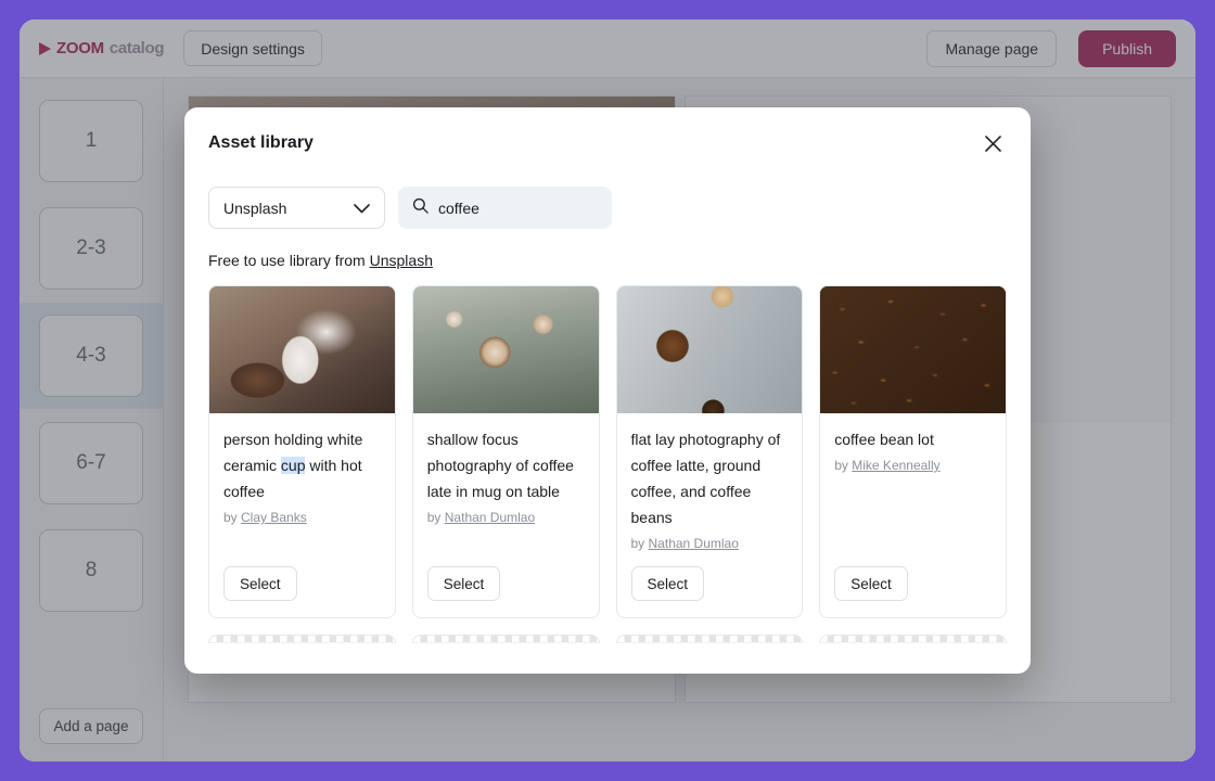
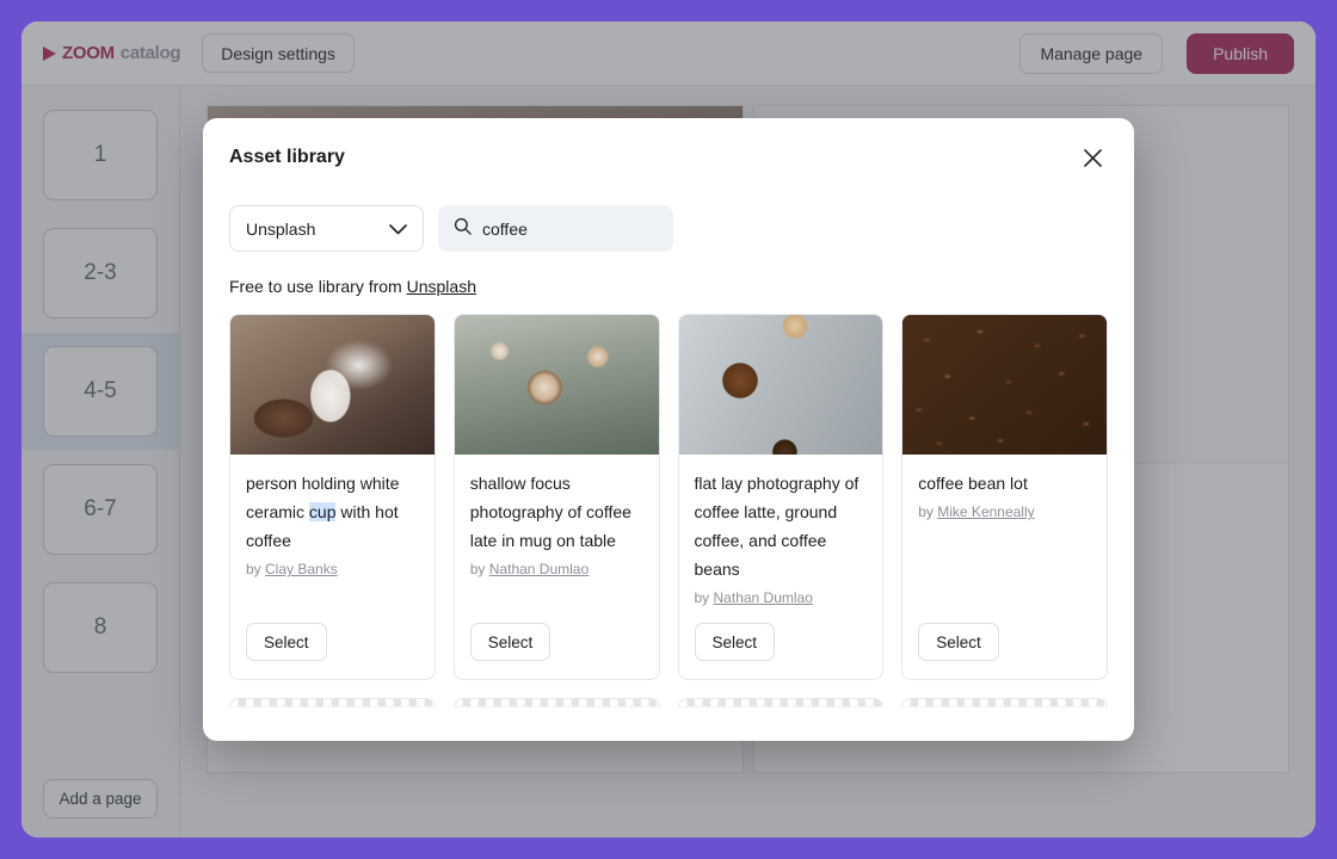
  ZOOM
  catalog
  Design settings
  Manage page
  Publish
  1
  2-3
- 4-3
+ 4-5
  6-7
  8
  Add a page
  Asset library
  Unsplash
  coffee
  Free to use library from Unsplash
  person holding white ceramic cup with hot coffee
  by Clay Banks
  Select
  shallow focus photography of coffee late in mug on table
  by Nathan Dumlao
  Select
  flat lay photography of coffee latte, ground coffee, and coffee beans
  by Nathan Dumlao
  Select
  coffee bean lot
  by Mike Kenneally
  Select
